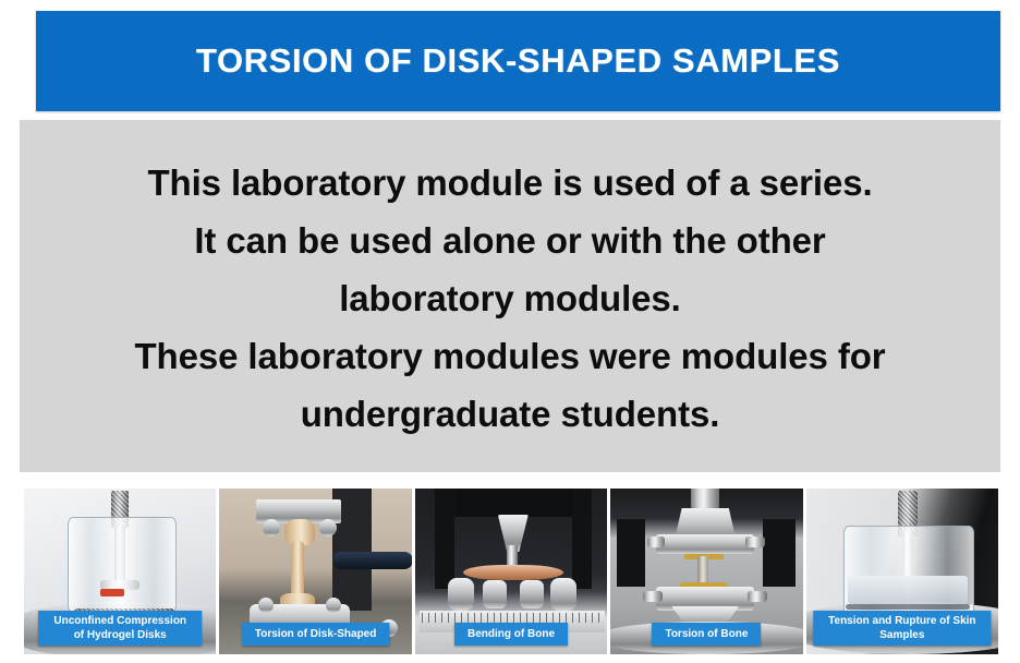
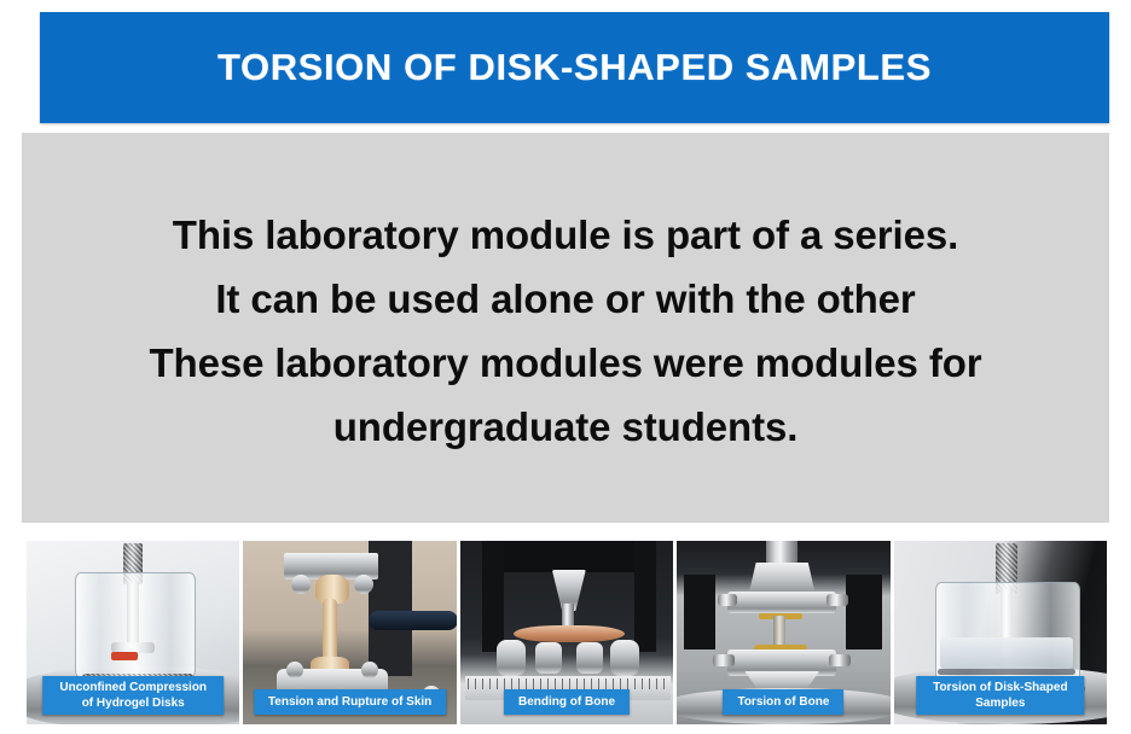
  TORSION OF DISK-SHAPED SAMPLES
- This laboratory module is used of a series.
+ This laboratory module is part of a series.
  It can be used alone or with the other
- laboratory modules.
  These laboratory modules were modules for
  undergraduate students.
  Unconfined Compression
  of Hydrogel Disks
- Torsion of Disk-Shaped
+ Tension and Rupture of Skin
  Bending of Bone
  Torsion of Bone
- Tension and Rupture of Skin
+ Torsion of Disk-Shaped
  Samples
